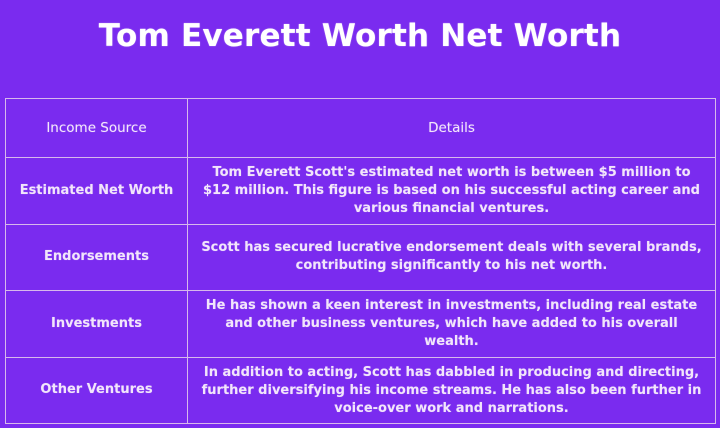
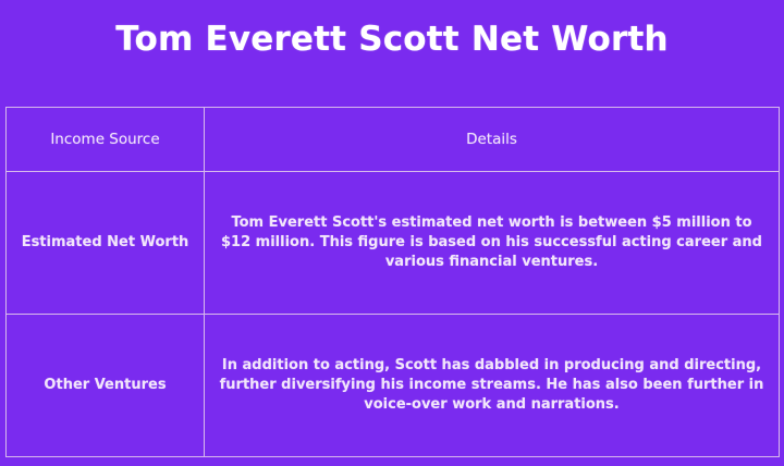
- Tom Everett Worth Net Worth
+ Tom Everett Scott Net Worth
  Income Source	Details
  Estimated Net Worth	Tom Everett Scott's estimated net worth is between $5 million to $12 million. This figure is based on his successful acting career and various financial ventures.
- Endorsements	Scott has secured lucrative endorsement deals with several brands, contributing significantly to his net worth.
- Investments	He has shown a keen interest in investments, including real estate and other business ventures, which have added to his overall wealth.
  Other Ventures	In addition to acting, Scott has dabbled in producing and directing, further diversifying his income streams. He has also been further in voice-over work and narrations.
